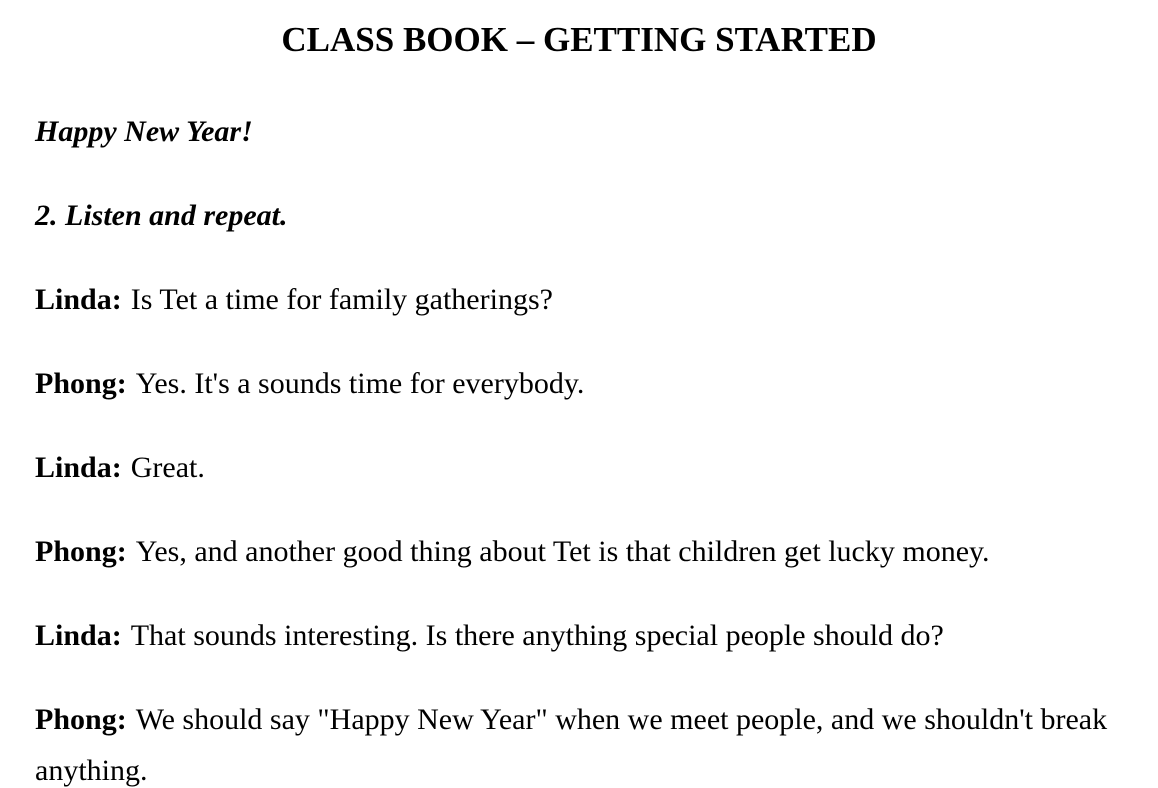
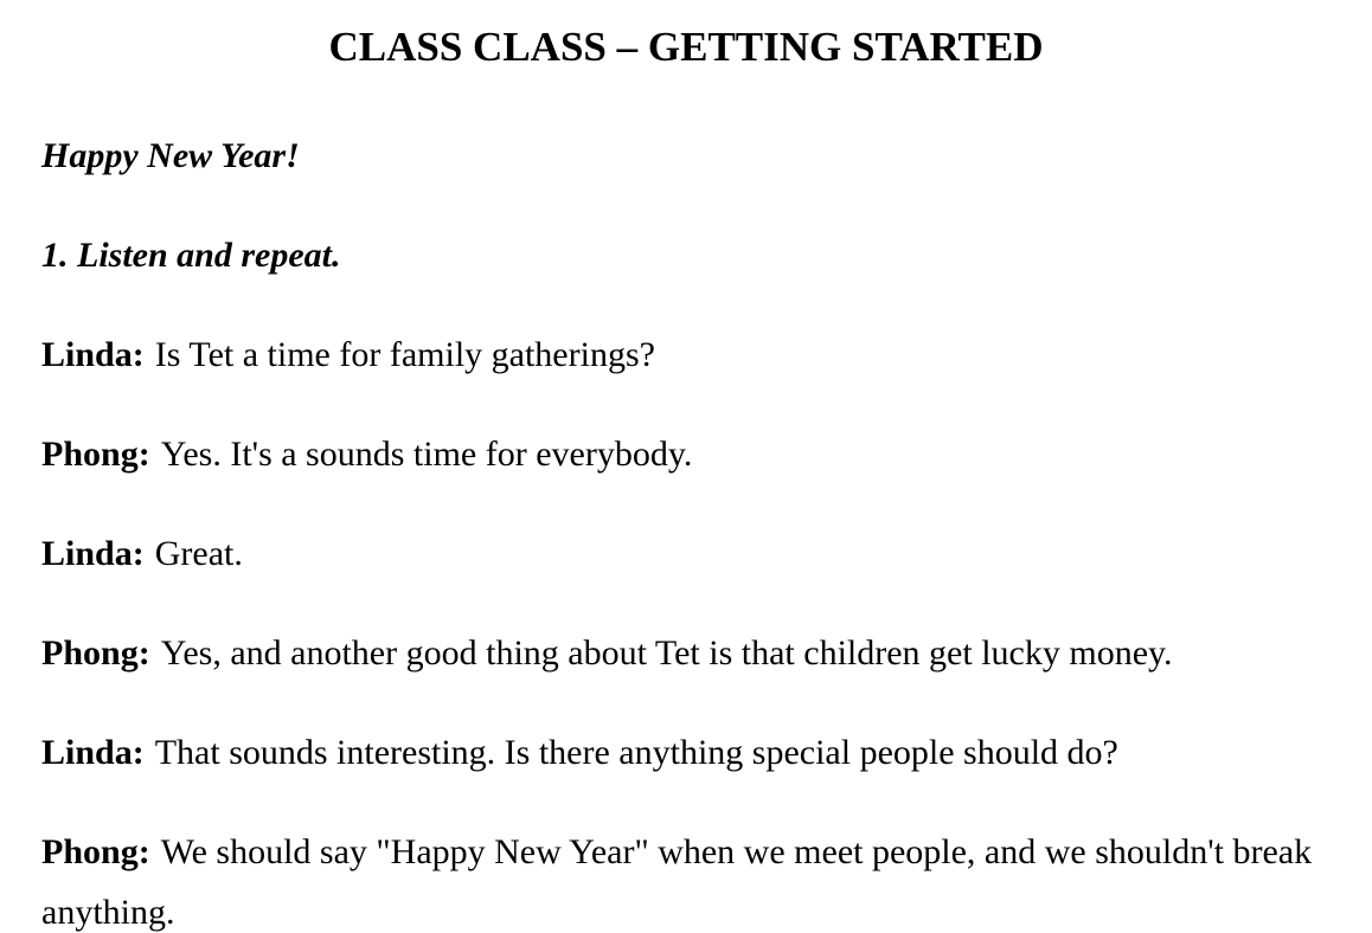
- CLASS BOOK – GETTING STARTED
+ CLASS CLASS – GETTING STARTED
  Happy New Year!
- 2. Listen and repeat.
+ 1. Listen and repeat.
  Linda: Is Tet a time for family gatherings?
  Phong: Yes. It's a sounds time for everybody.
  Linda: Great.
  Phong: Yes, and another good thing about Tet is that children get lucky money.
  Linda: That sounds interesting. Is there anything special people should do?
  Phong: We should say "Happy New Year" when we meet people, and we shouldn't break anything.
